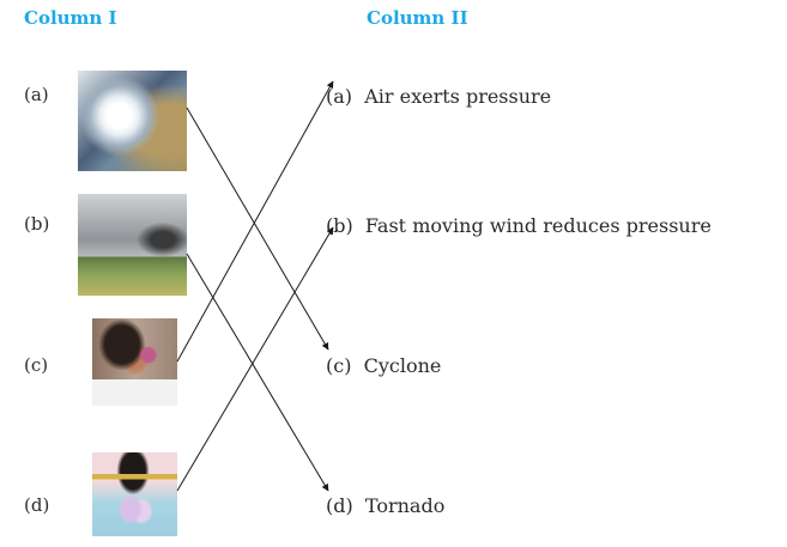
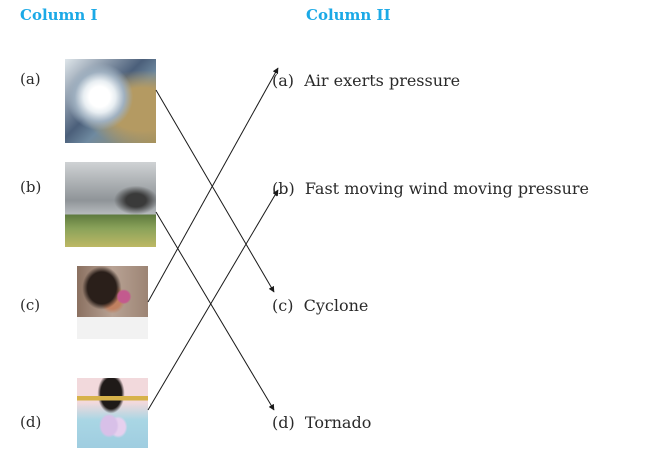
  Column I
  Column II
  (a)
  (b)
  (c)
  (d)
  (a) Air exerts pressure
- (b) Fast moving wind reduces pressure
+ (b) Fast moving wind moving pressure
  (c) Cyclone
  (d) Tornado
